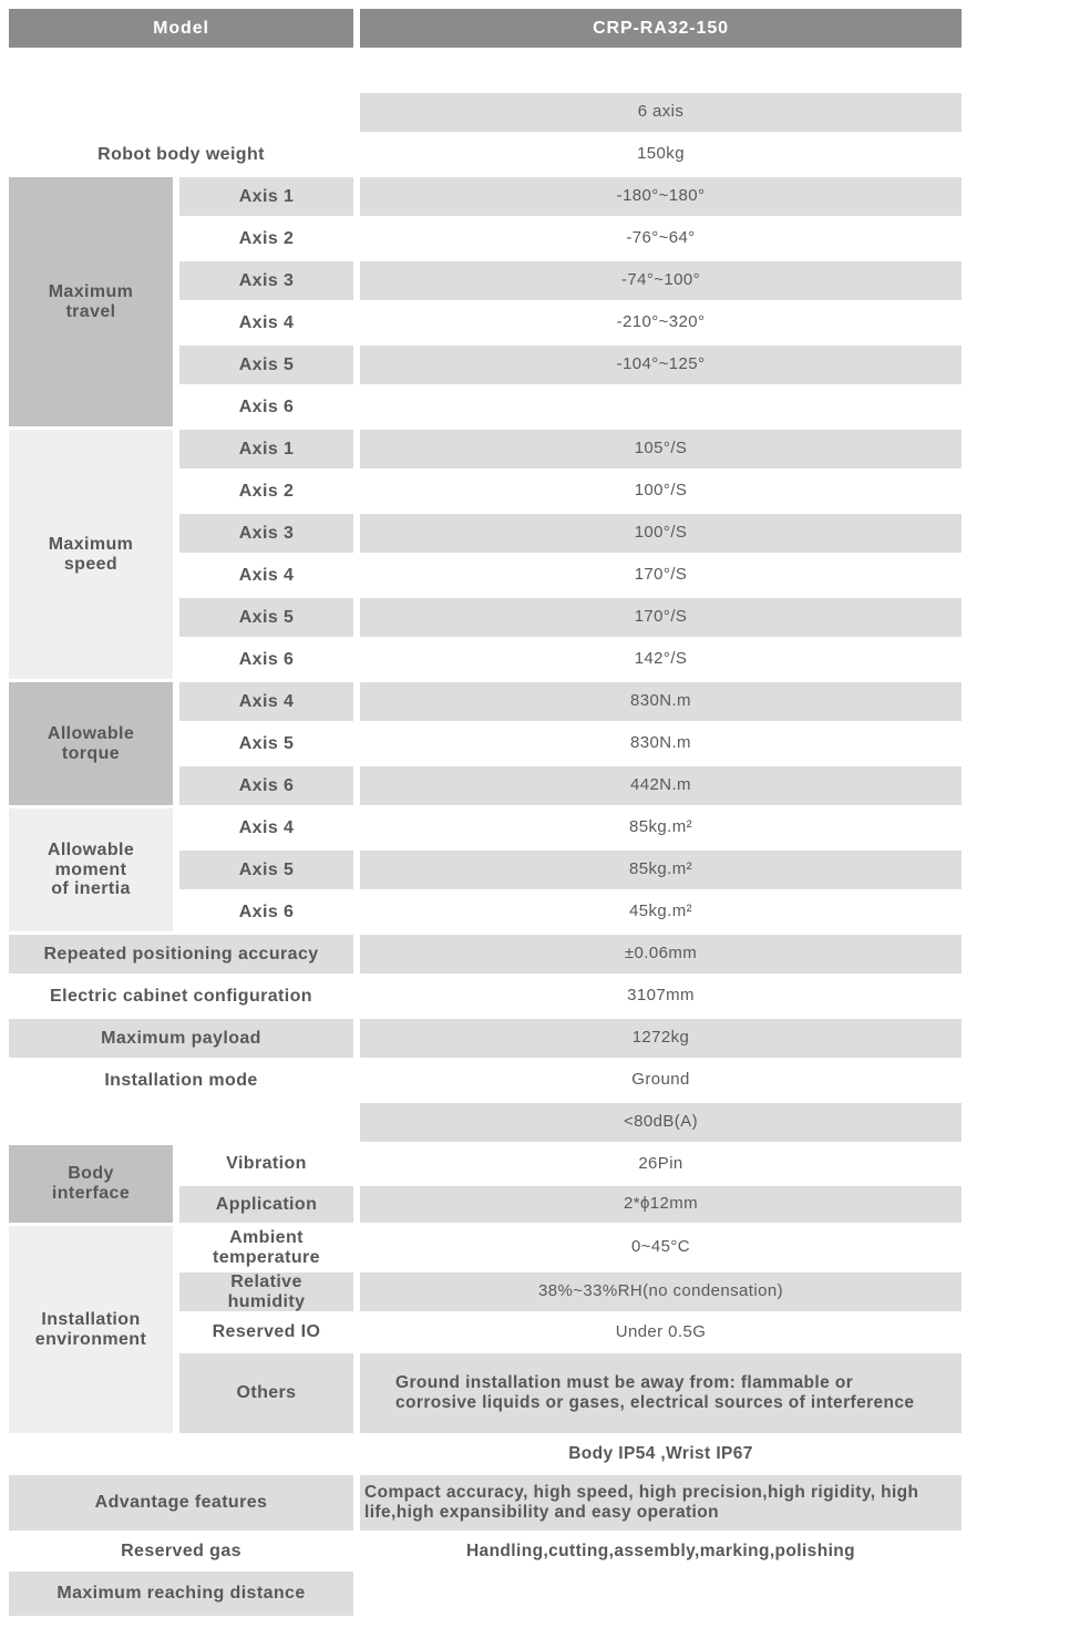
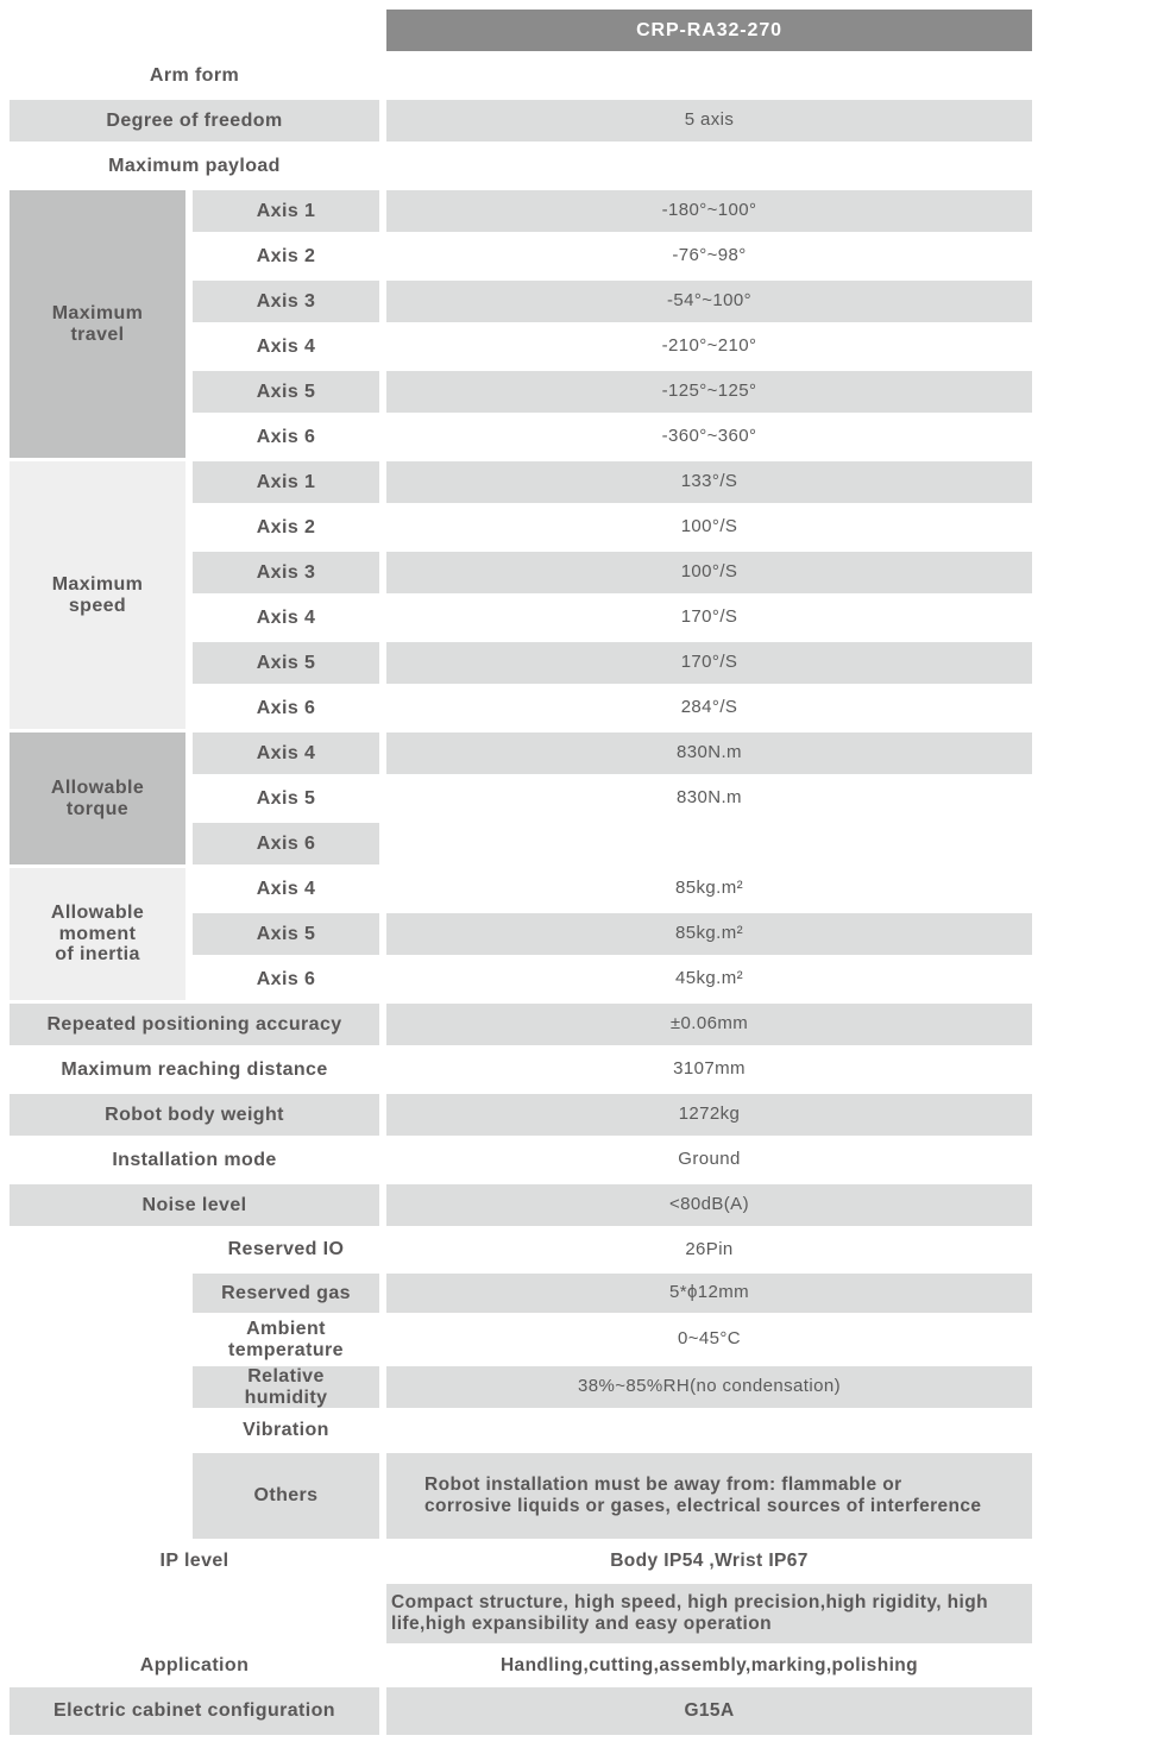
- Model
- CRP-RA32-150
+ CRP-RA32-270
+ Arm form
+ Degree of freedom
- 6 axis
+ 5 axis
- Robot body weight
+ Maximum payload
- 150kg
  Maximum
  travel
  Axis 1
- -180°~180°
+ -180°~100°
  Axis 2
- -76°~64°
+ -76°~98°
  Axis 3
- -74°~100°
+ -54°~100°
  Axis 4
- -210°~320°
+ -210°~210°
  Axis 5
- -104°~125°
+ -125°~125°
  Axis 6
+ -360°~360°
  Maximum
  speed
  Axis 1
- 105°/S
+ 133°/S
  Axis 2
  100°/S
  Axis 3
  100°/S
  Axis 4
  170°/S
  Axis 5
  170°/S
  Axis 6
- 142°/S
+ 284°/S
  Allowable
  torque
  Axis 4
  830N.m
  Axis 5
  830N.m
  Axis 6
- 442N.m
  Allowable
  moment
  of inertia
  Axis 4
  85kg.m²
  Axis 5
  85kg.m²
  Axis 6
  45kg.m²
  Repeated positioning accuracy
  ±0.06mm
- Electric cabinet configuration
+ Maximum reaching distance
  3107mm
- Maximum payload
+ Robot body weight
  1272kg
  Installation mode
  Ground
+ Noise level
  <80dB(A)
- Body
- interface
- Vibration
+ Reserved IO
  26Pin
- Application
+ Reserved gas
- 2*ϕ12mm
+ 5*ϕ12mm
- Installation
- environment
  Ambient
  temperature
  0~45°C
  Relative
  humidity
- 38%~33%RH(no condensation)
+ 38%~85%RH(no condensation)
- Reserved IO
+ Vibration
- Under 0.5G
  Others
- Ground installation must be away from: flammable or corrosive liquids or gases, electrical sources of interference
+ Robot installation must be away from: flammable or corrosive liquids or gases, electrical sources of interference
+ IP level
  Body IP54 ,Wrist IP67
- Advantage features
- Compact accuracy, high speed, high precision,high rigidity, high life,high expansibility and easy operation
+ Compact structure, high speed, high precision,high rigidity, high life,high expansibility and easy operation
- Reserved gas
+ Application
  Handling,cutting,assembly,marking,polishing
- Maximum reaching distance
+ Electric cabinet configuration
+ G15A
